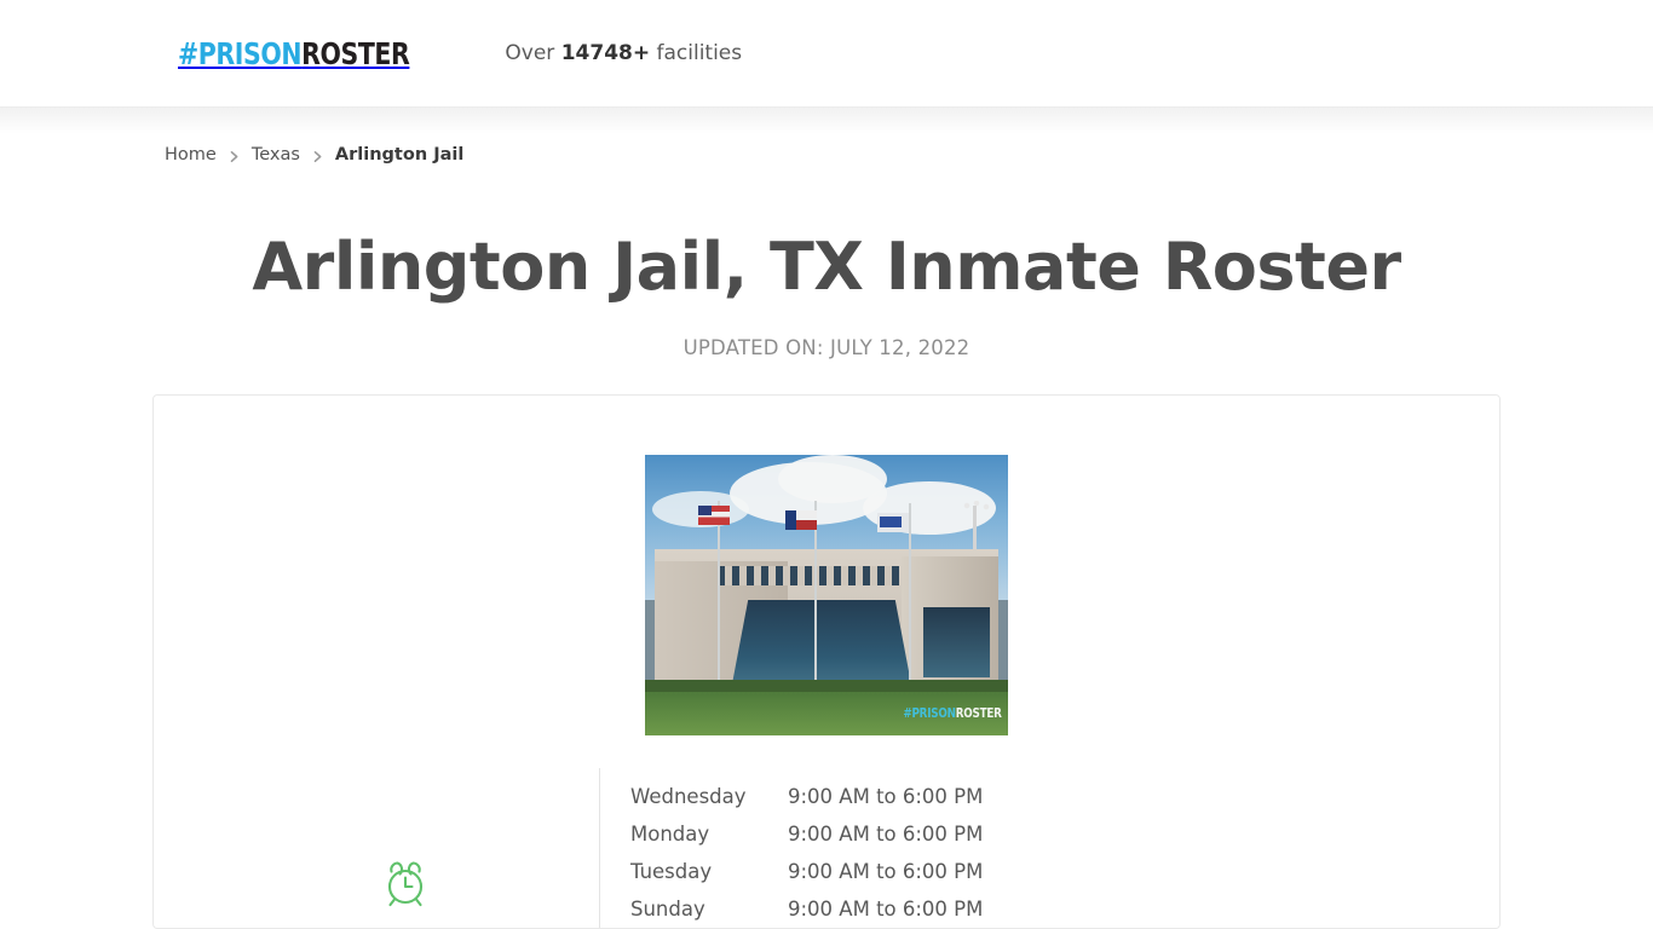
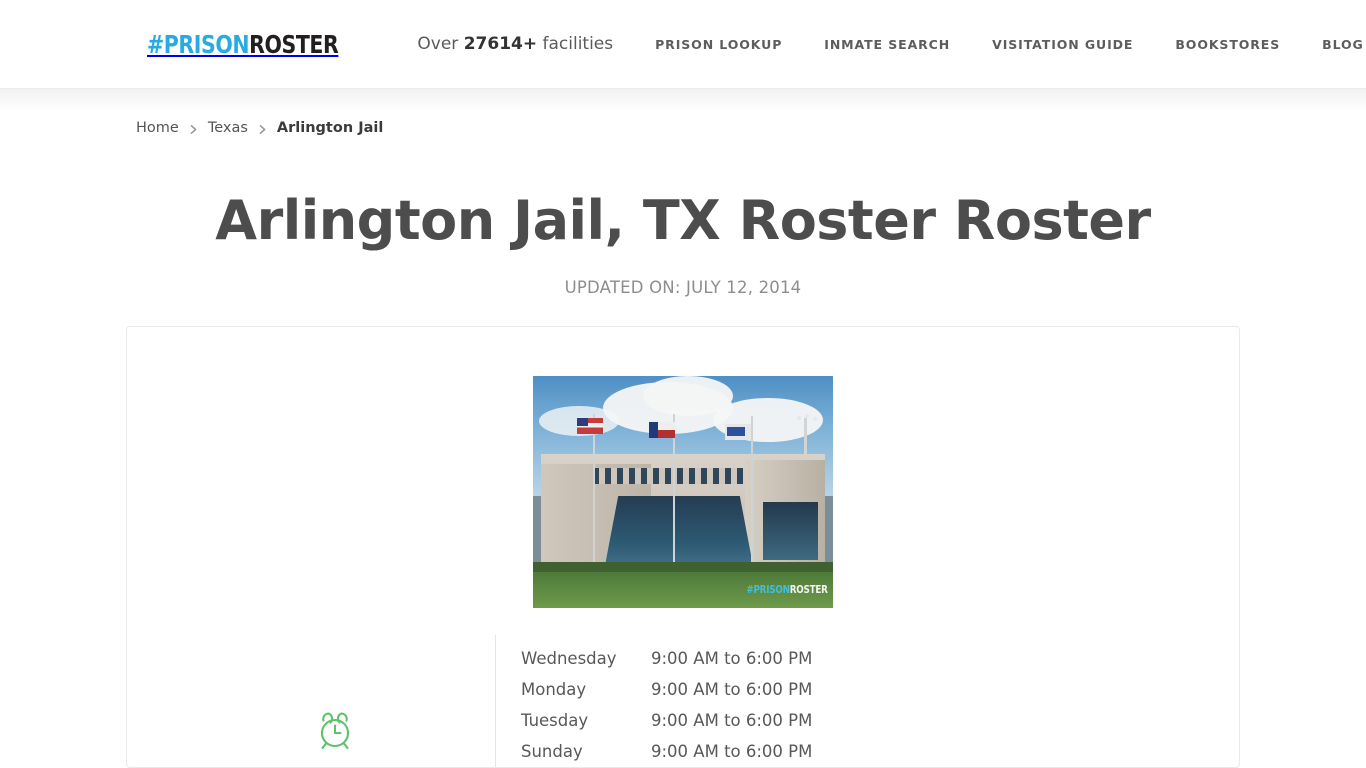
  #PRISONROSTER
- Over 14748+ facilities
+ Over 27614+ facilities
+ PRISON LOOKUP
+ INMATE SEARCH
+ VISITATION GUIDE
+ BOOKSTORES
+ BLOG
  Home
  Texas
  Arlington Jail
- Arlington Jail, TX Inmate Roster
+ Arlington Jail, TX Roster Roster
- UPDATED ON: JULY 12, 2022
+ UPDATED ON: JULY 12, 2014
  #PRISONROSTER
  Wednesday
  9:00 AM to 6:00 PM
  Monday
  9:00 AM to 6:00 PM
  Tuesday
  9:00 AM to 6:00 PM
  Sunday
  9:00 AM to 6:00 PM
